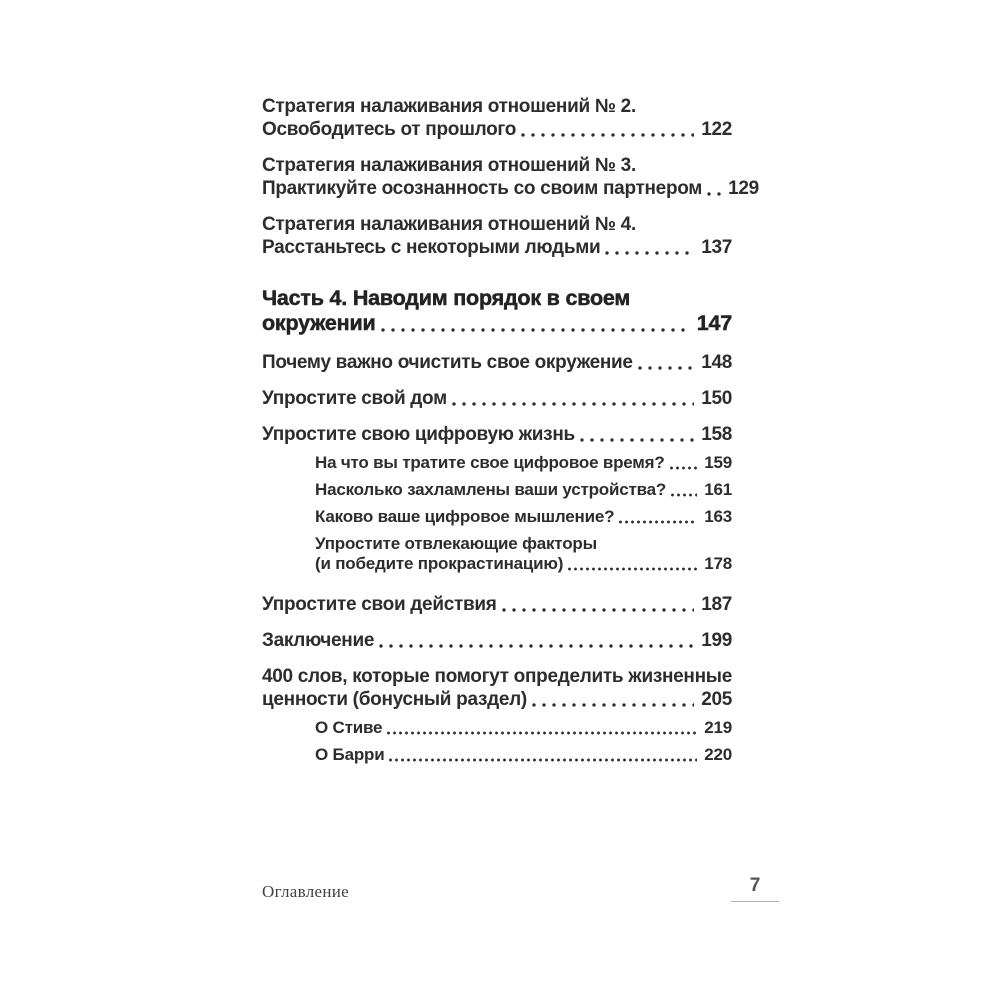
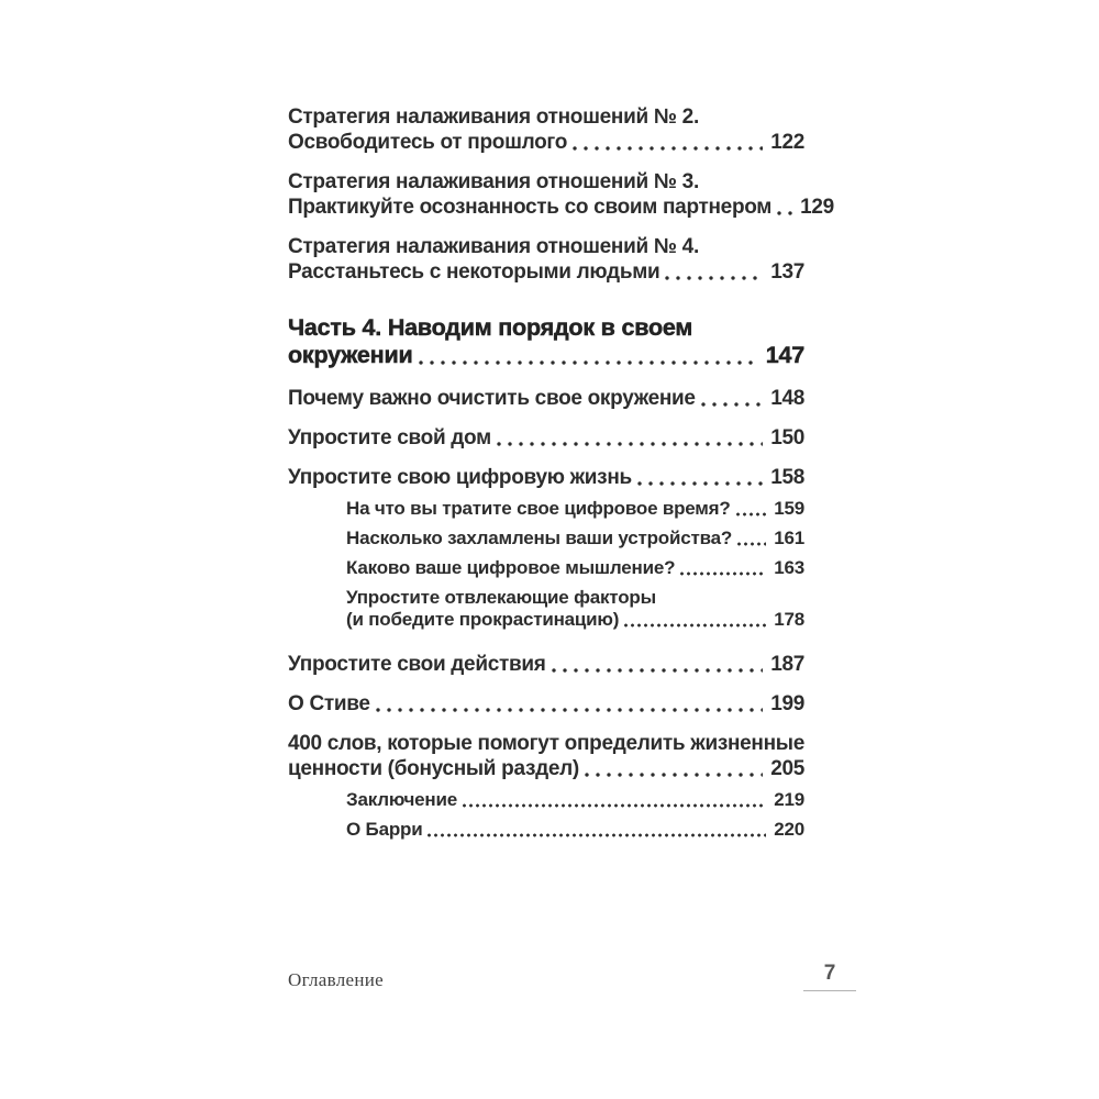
  Стратегия налаживания отношений № 2.
  Освободитесь от прошлого
  122
  Стратегия налаживания отношений № 3.
  Практикуйте осознанность со своим партнером
  129
  Стратегия налаживания отношений № 4.
  Расстаньтесь с некоторыми людьми
  137
  Часть 4. Наводим порядок в своем
  окружении
  147
  Почему важно очистить свое окружение
  148
  Упростите свой дом
  150
  Упростите свою цифровую жизнь
  158
  На что вы тратите свое цифровое время?
  159
  Насколько захламлены ваши устройства?
  161
  Каково ваше цифровое мышление?
  163
  Упростите отвлекающие факторы
  (и победите прокрастинацию)
  178
  Упростите свои действия
  187
- Заключение
+ О Стиве
  199
  400 слов, которые помогут определить жизненные
  ценности (бонусный раздел)
  205
- О Стиве
+ Заключение
  219
  О Барри
  220
  Оглавление
  7
